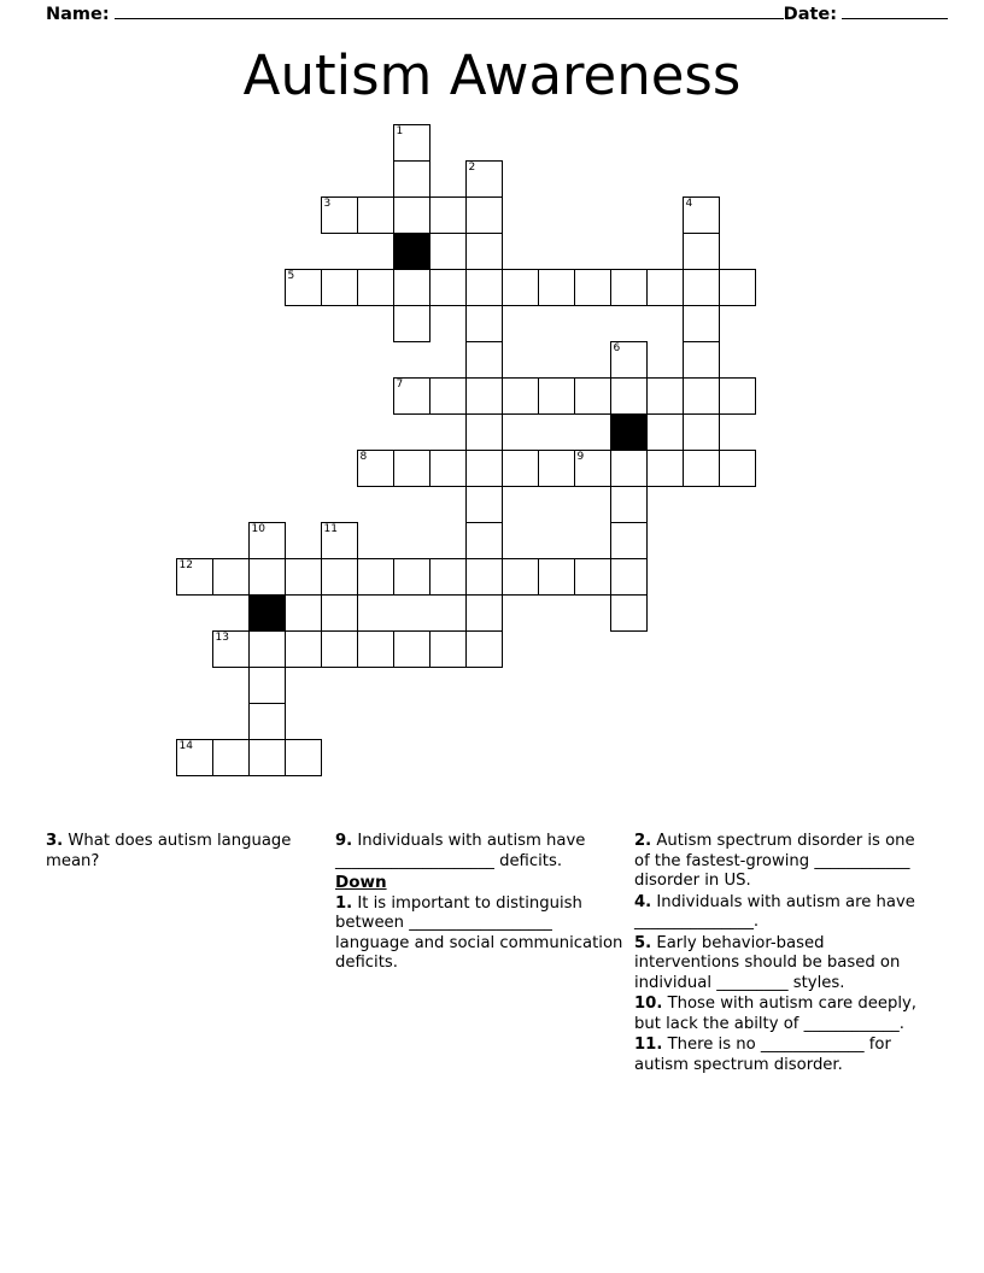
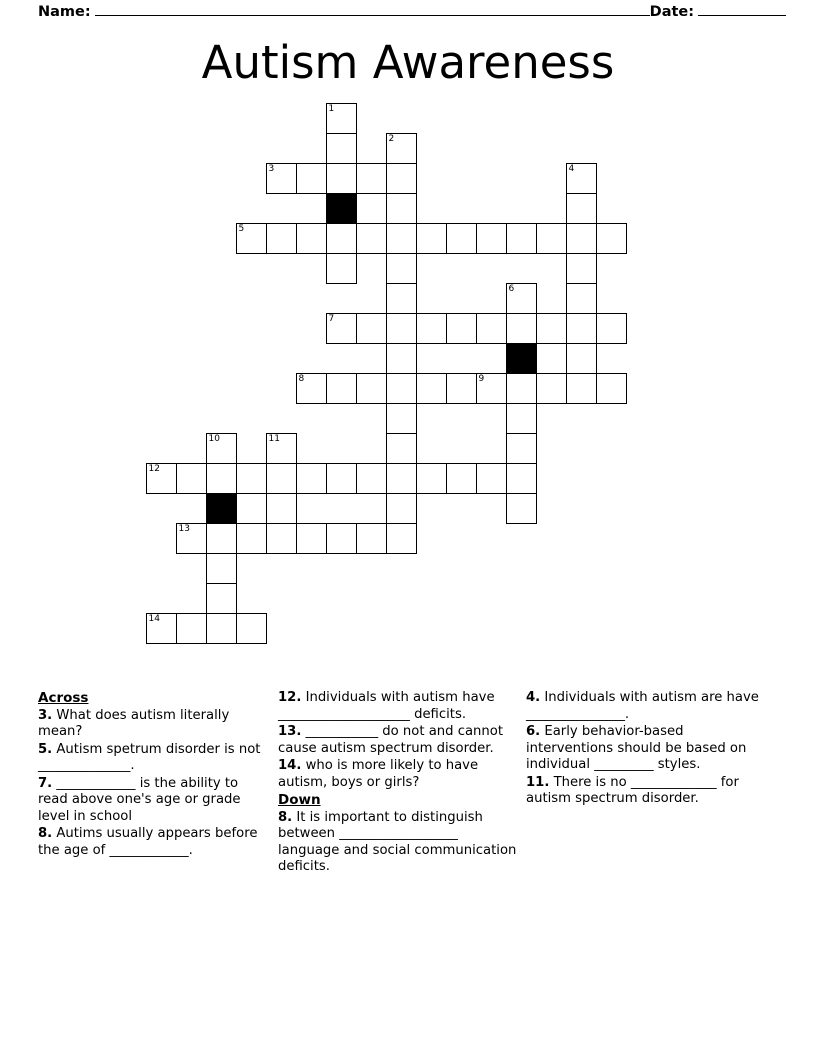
  Name:
  Date:
  Autism Awareness
  1
  2
  3
  4
  5
  6
  7
  8
  9
  10
  11
  12
  13
  14
+ Across
- 3. What does autism language mean?
+ 3. What does autism literally mean?
+ 5. Autism spetrum disorder is not ______________.
+ 7. ____________ is the ability to read above one's age or grade level in school
+ 8. Autims usually appears before the age of ____________.
- 9. Individuals with autism have ____________________ deficits.
+ 12. Individuals with autism have ____________________ deficits.
+ 13. ___________ do not and cannot cause autism spectrum disorder.
+ 14. who is more likely to have autism, boys or girls?
  Down
- 1. It is important to distinguish between __________________ language and social communication deficits.
+ 8. It is important to distinguish between __________________ language and social communication deficits.
- 2. Autism spectrum disorder is one of the fastest-growing ____________ disorder in US.
  4. Individuals with autism are have _______________.
- 5. Early behavior-based interventions should be based on individual _________ styles.
+ 6. Early behavior-based interventions should be based on individual _________ styles.
- 10. Those with autism care deeply, but lack the abilty of ____________.
  11. There is no _____________ for autism spectrum disorder.
